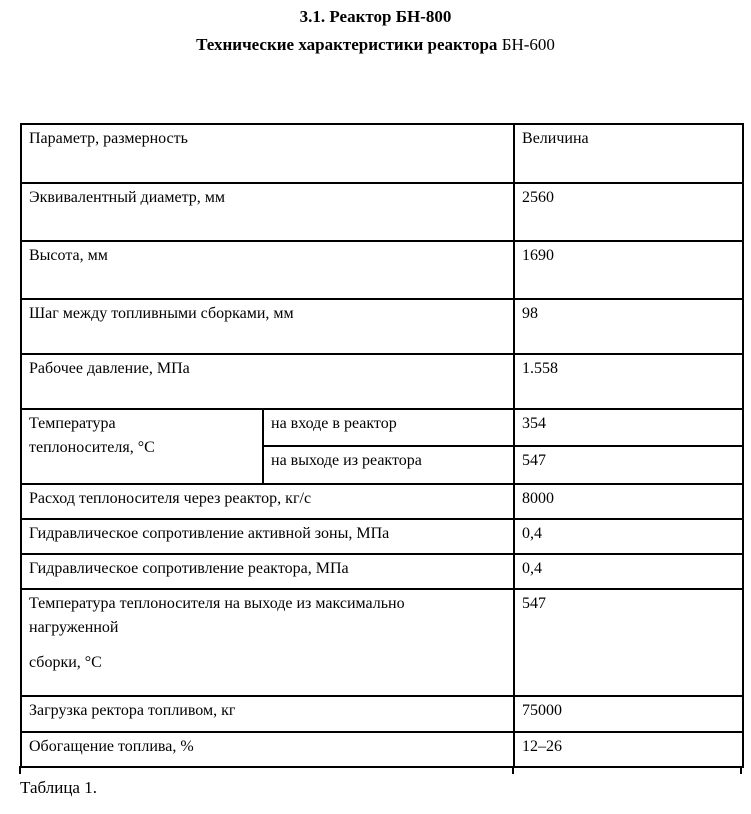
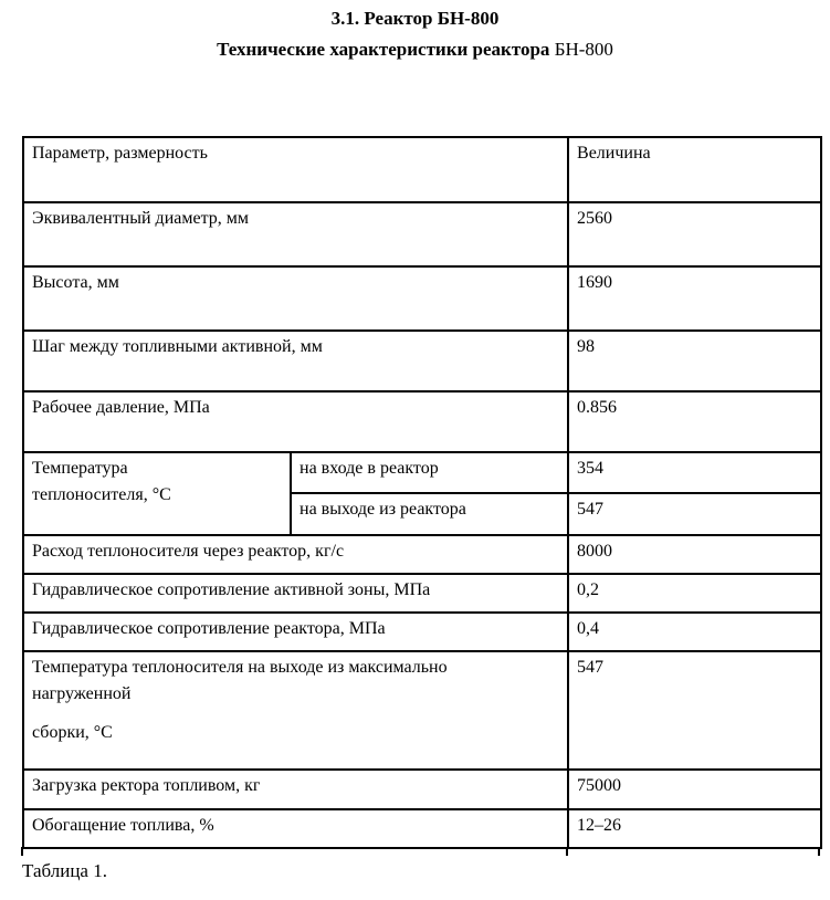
  3.1. Реактор БН-800
- Технические характеристики реактора БН-600
+ Технические характеристики реактора БН-800
  Параметр, размерность	Величина
  Эквивалентный диаметр, мм	2560
  Высота, мм	1690
- Шаг между топливными сборками, мм	98
+ Шаг между топливными активной, мм	98
- Рабочее давление, МПа	1.558
+ Рабочее давление, МПа	0.856
  Температура теплоносителя, °С	на входе в реактор	354
  на выходе из реактора	547
  Расход теплоносителя через реактор, кг/с	8000
- Гидравлическое сопротивление активной зоны, МПа	0,4
+ Гидравлическое сопротивление активной зоны, МПа	0,2
  Гидравлическое сопротивление реактора, МПа	0,4
  Температура теплоносителя на выходе из максимально нагруженной сборки, °С	547
  Загрузка ректора топливом, кг	75000
  Обогащение топлива, %	12–26
  Таблица 1.
